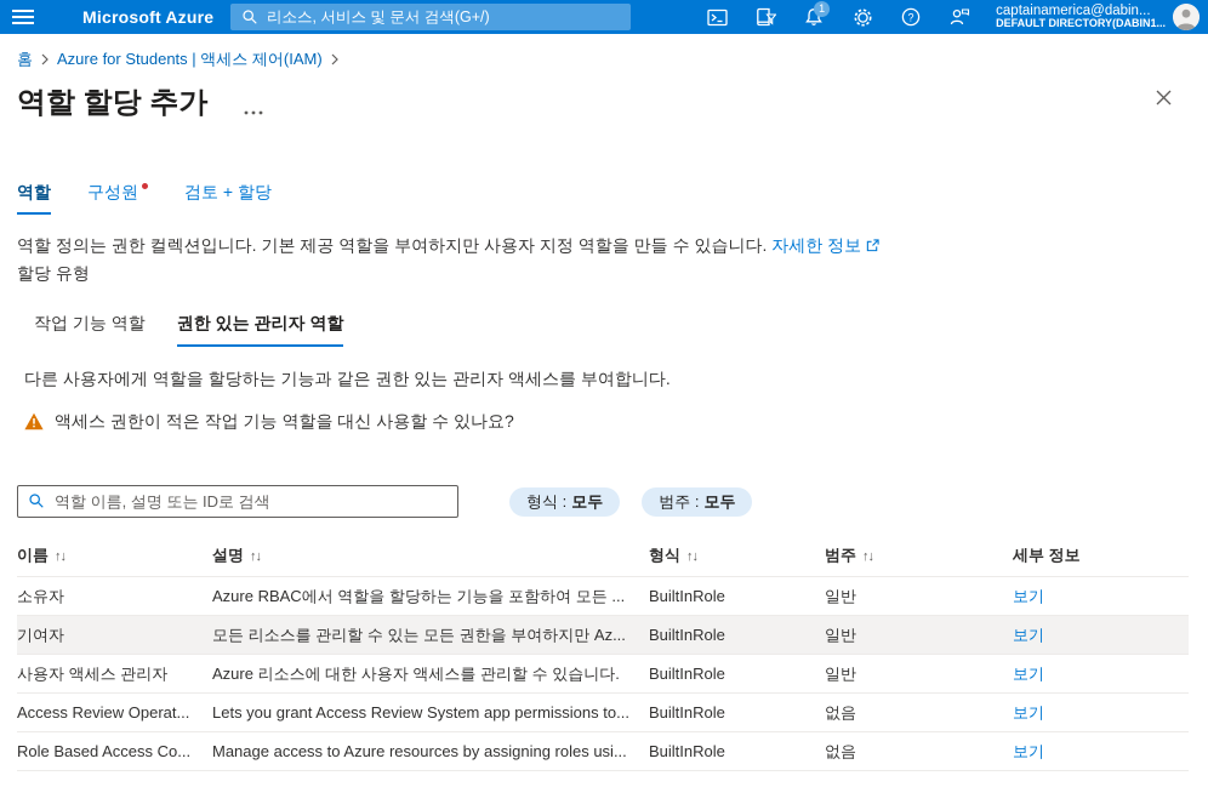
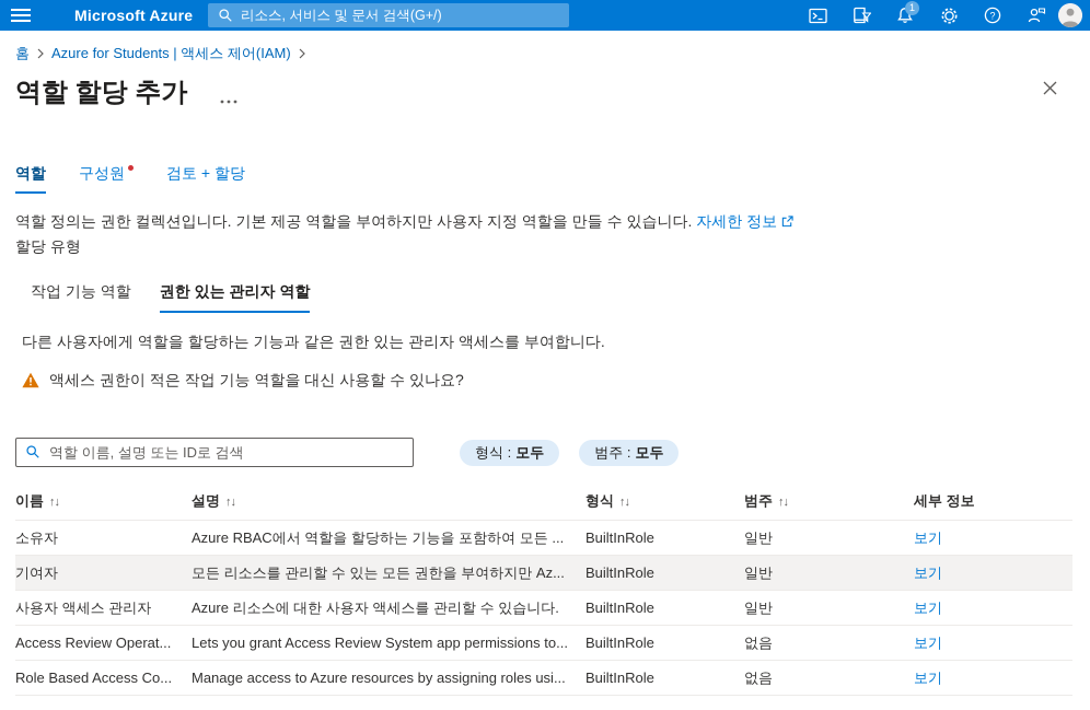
  Microsoft Azure
  리소스, 서비스 및 문서 검색(G+/)
  1
  ?
- captainamerica@dabin...
- DEFAULT DIRECTORY(DABIN1...
  홈
  Azure for Students | 액세스 제어(IAM)
  역할 할당 추가
  역할
  구성원
  검토 + 할당
  역할 정의는 권한 컬렉션입니다. 기본 제공 역할을 부여하지만 사용자 지정 역할을 만들 수 있습니다. 자세한 정보
  할당 유형
  작업 기능 역할
  권한 있는 관리자 역할
  다른 사용자에게 역할을 할당하는 기능과 같은 권한 있는 관리자 액세스를 부여합니다.
  액세스 권한이 적은 작업 기능 역할을 대신 사용할 수 있나요?
  역할 이름, 설명 또는 ID로 검색
  형식 :
  모두
  범주 :
  모두
  이름 ↑↓
  설명 ↑↓
  형식 ↑↓
  범주 ↑↓
  세부 정보
  소유자
  Azure RBAC에서 역할을 할당하는 기능을 포함하여 모든 ...
  BuiltInRole
  일반
  보기
  기여자
  모든 리소스를 관리할 수 있는 모든 권한을 부여하지만 Az...
  BuiltInRole
  일반
  보기
  사용자 액세스 관리자
  Azure 리소스에 대한 사용자 액세스를 관리할 수 있습니다.
  BuiltInRole
  일반
  보기
  Access Review Operat...
  Lets you grant Access Review System app permissions to...
  BuiltInRole
  없음
  보기
  Role Based Access Co...
  Manage access to Azure resources by assigning roles usi...
  BuiltInRole
  없음
  보기
